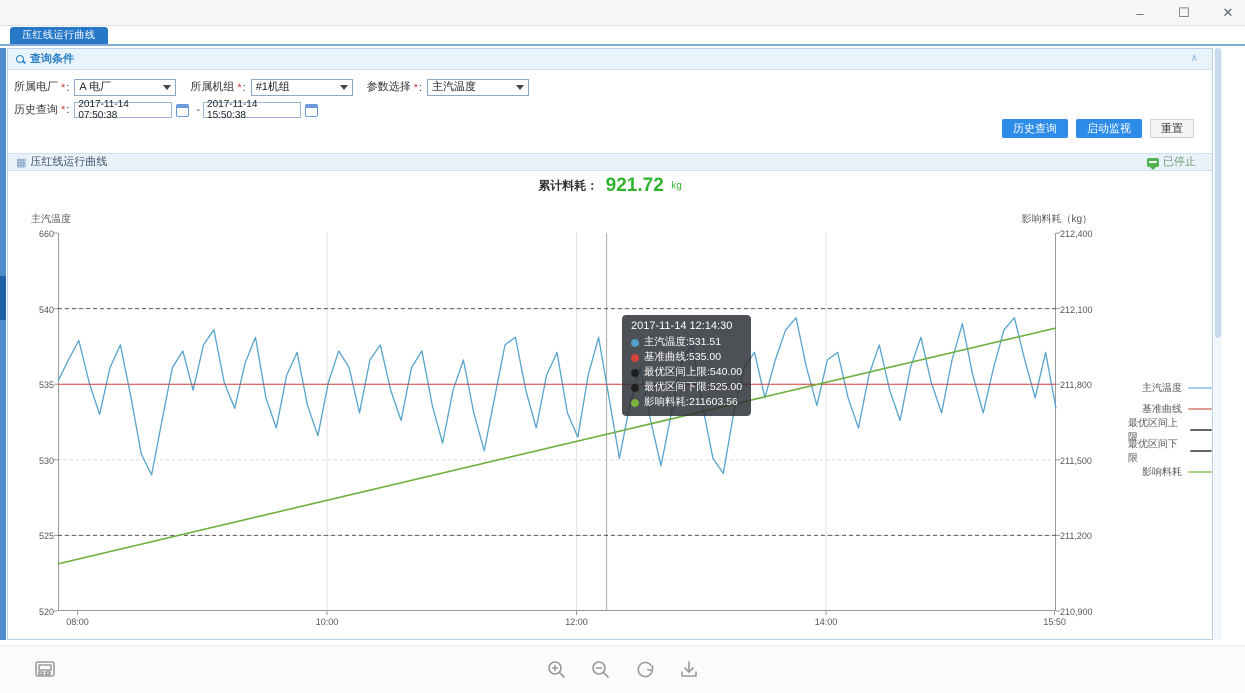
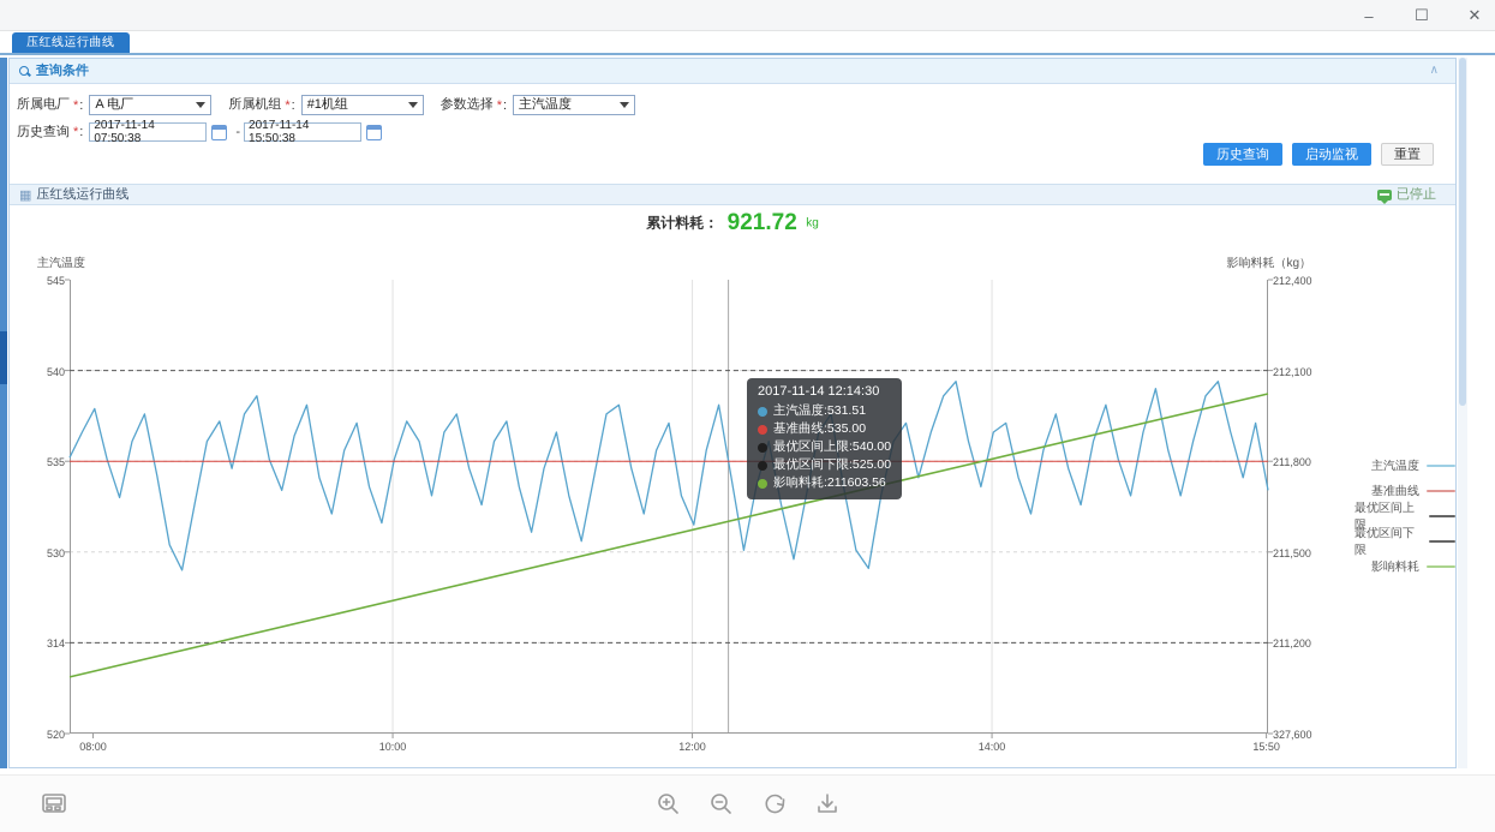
  –
  ☐
  ✕
  压红线运行曲线
  查询条件
  ∧
  所属电厂
  *
  :
  A 电厂
  所属机组
  *
  :
  #1机组
  参数选择
  *
  :
  主汽温度
  历史查询
  *
  :
  2017-11-14 07:50:38
  -
  2017-11-14 15:50:38
  历史查询
  启动监视
  重置
  ▦
  压红线运行曲线
  已停止
  累计料耗： 921.72 kg
  主汽温度
  影响料耗（kg）
- 660
+ 545
  540
  535
  530
- 525
+ 314
  520
  212,400
  212,100
  211,800
  211,500
  211,200
- 210,900
+ 327,600
  08:00
  10:00
  12:00
  14:00
  15:50
  主汽温度
  基准曲线
  最优区间上限
  最优区间下限
  影响料耗
  2017-11-14 12:14:30
  主汽温度:531.51
  基准曲线:535.00
  最优区间上限:540.00
  最优区间下限:525.00
  影响料耗:211603.56
